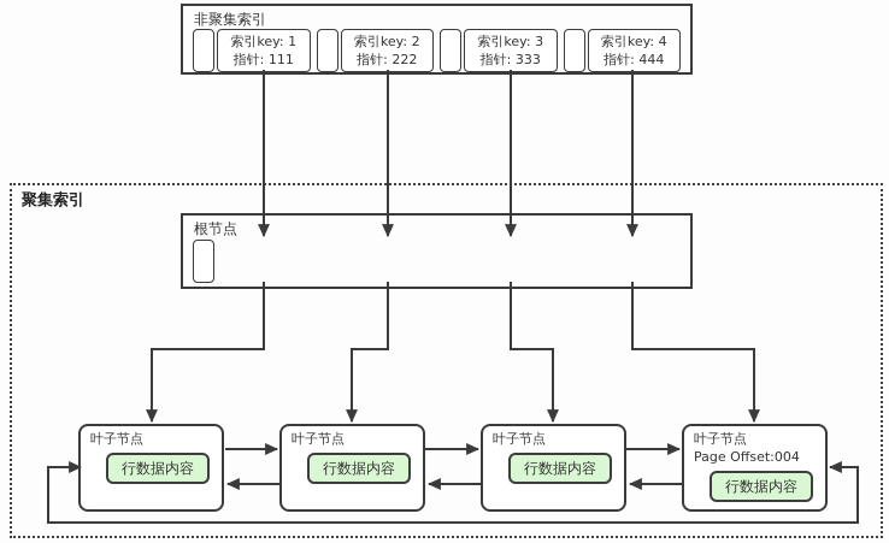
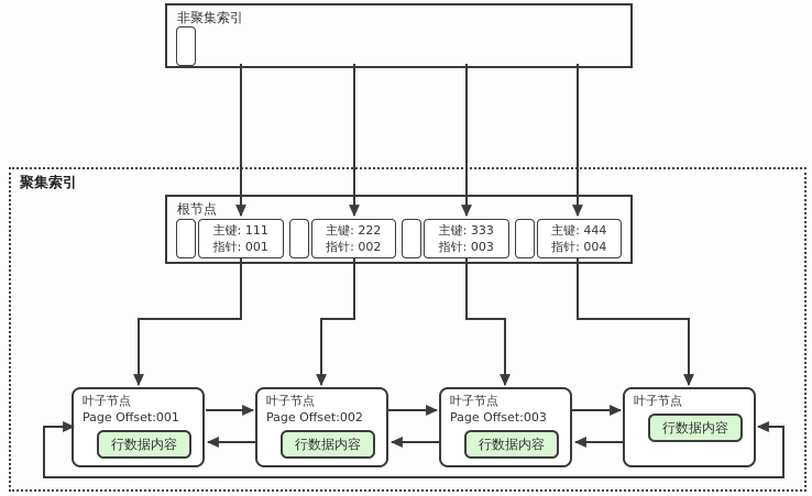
  非聚集索引
- 索引key: 1
- 指针: 111
- 索引key: 2
- 指针: 222
- 索引key: 3
- 指针: 333
- 索引key: 4
- 指针: 444
  聚集索引
  根节点
+ 主键: 111
+ 指针: 001
+ 主键: 222
+ 指针: 002
+ 主键: 333
+ 指针: 003
+ 主键: 444
+ 指针: 004
  叶子节点
+ Page Offset:001
  行数据内容
  叶子节点
+ Page Offset:002
  行数据内容
  叶子节点
+ Page Offset:003
  行数据内容
  叶子节点
- Page Offset:004
  行数据内容
